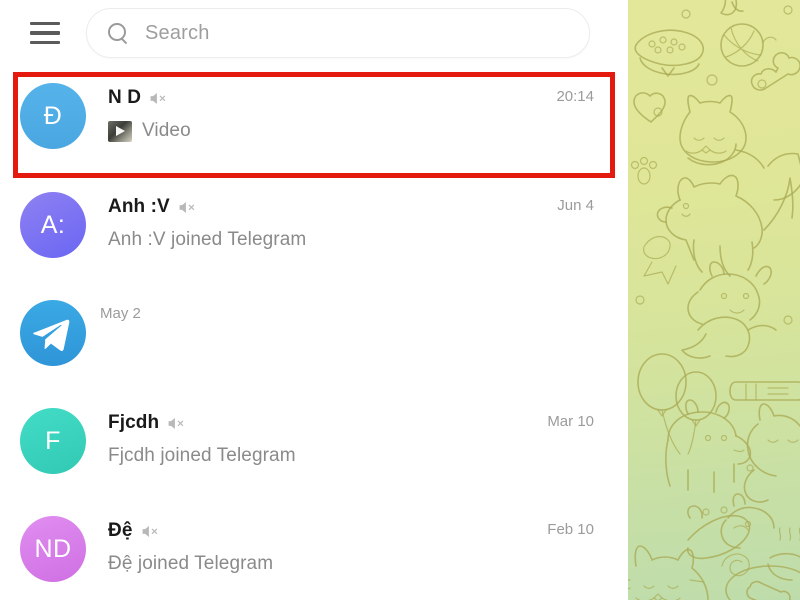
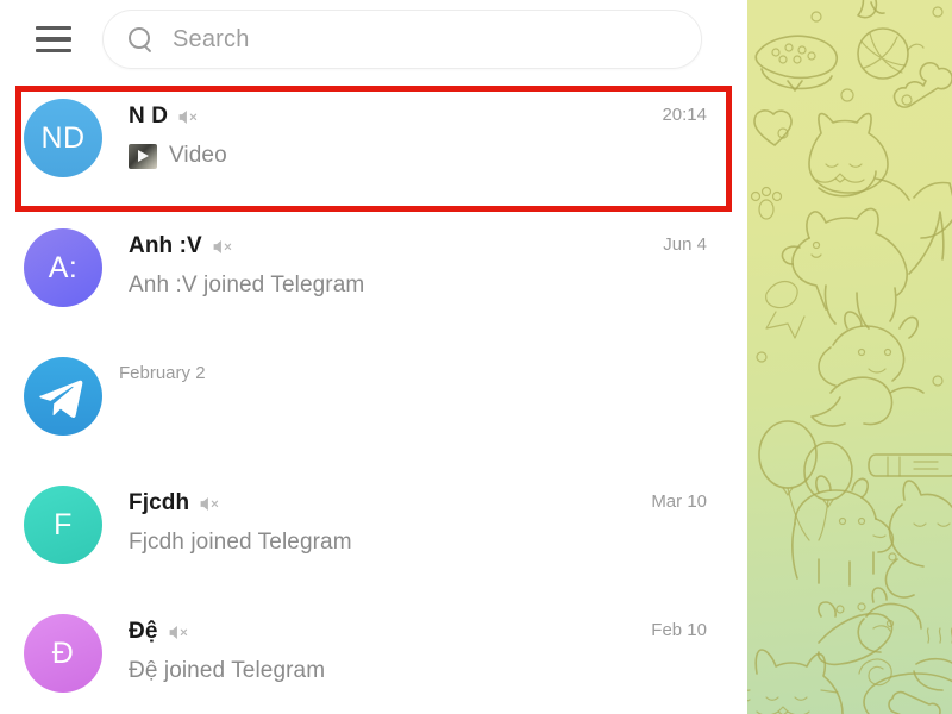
  Search
- Đ
+ ND
  N D
  Video
  20:14
  A:
  Anh :V
  Anh :V joined Telegram
  Jun 4
- May 2
+ February 2
  F
  Fjcdh
  Fjcdh joined Telegram
  Mar 10
- ND
+ Đ
  Đệ
  Đệ joined Telegram
  Feb 10
